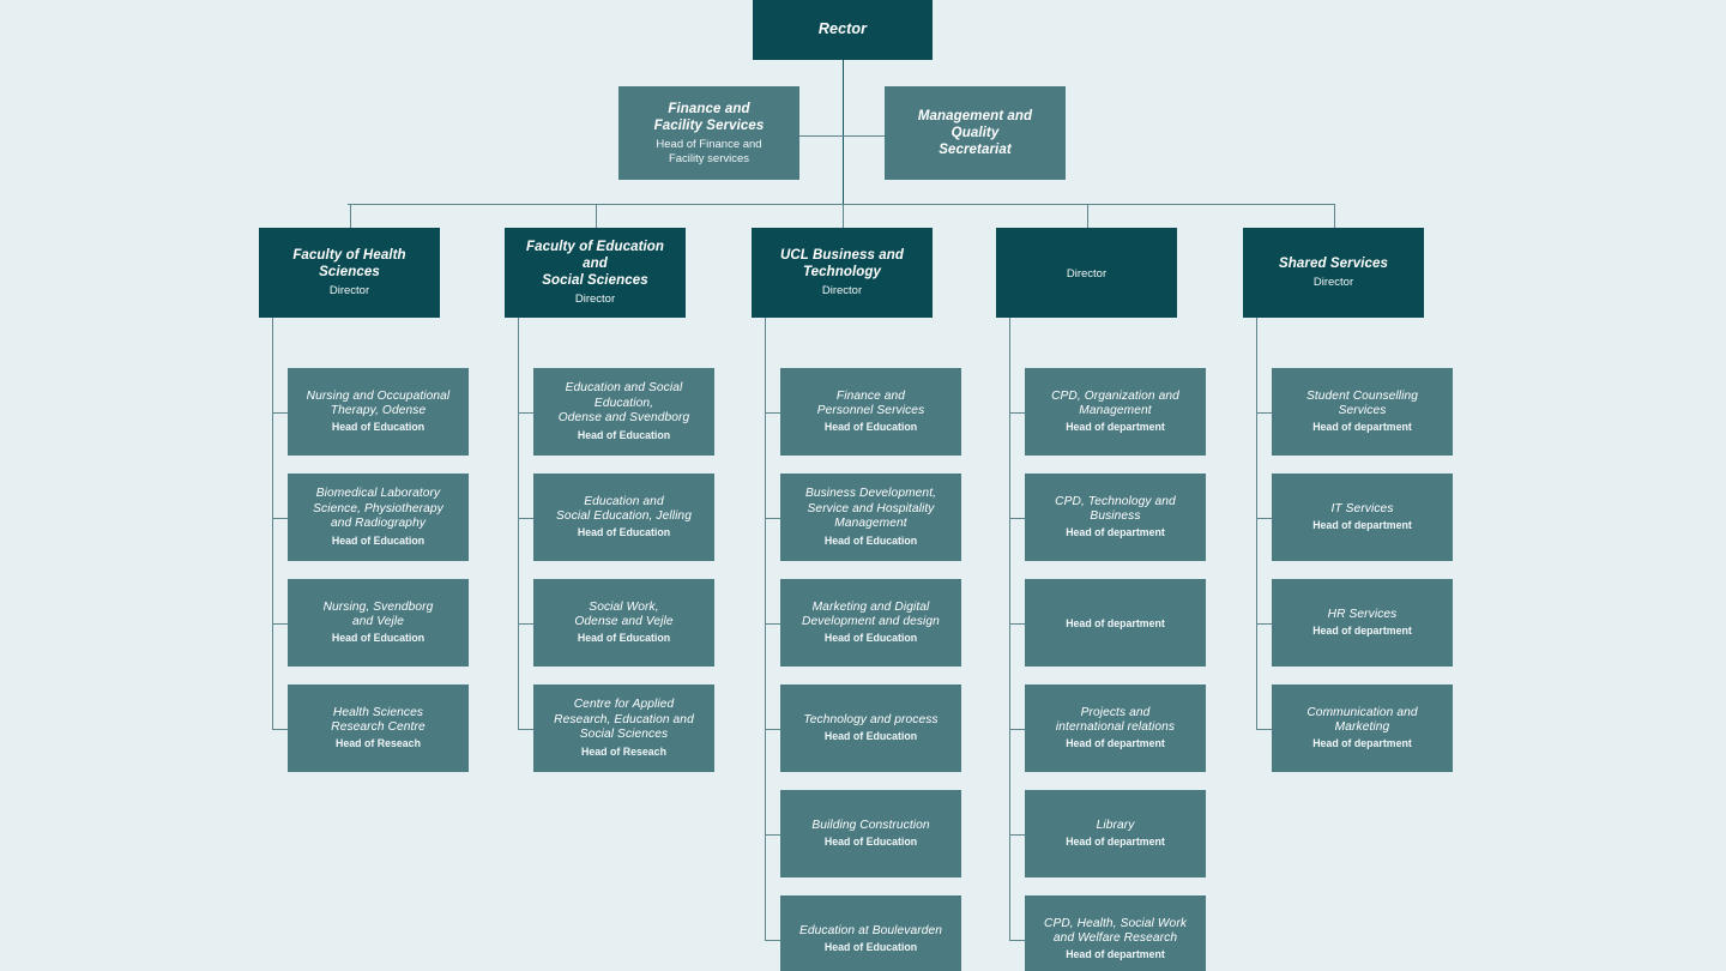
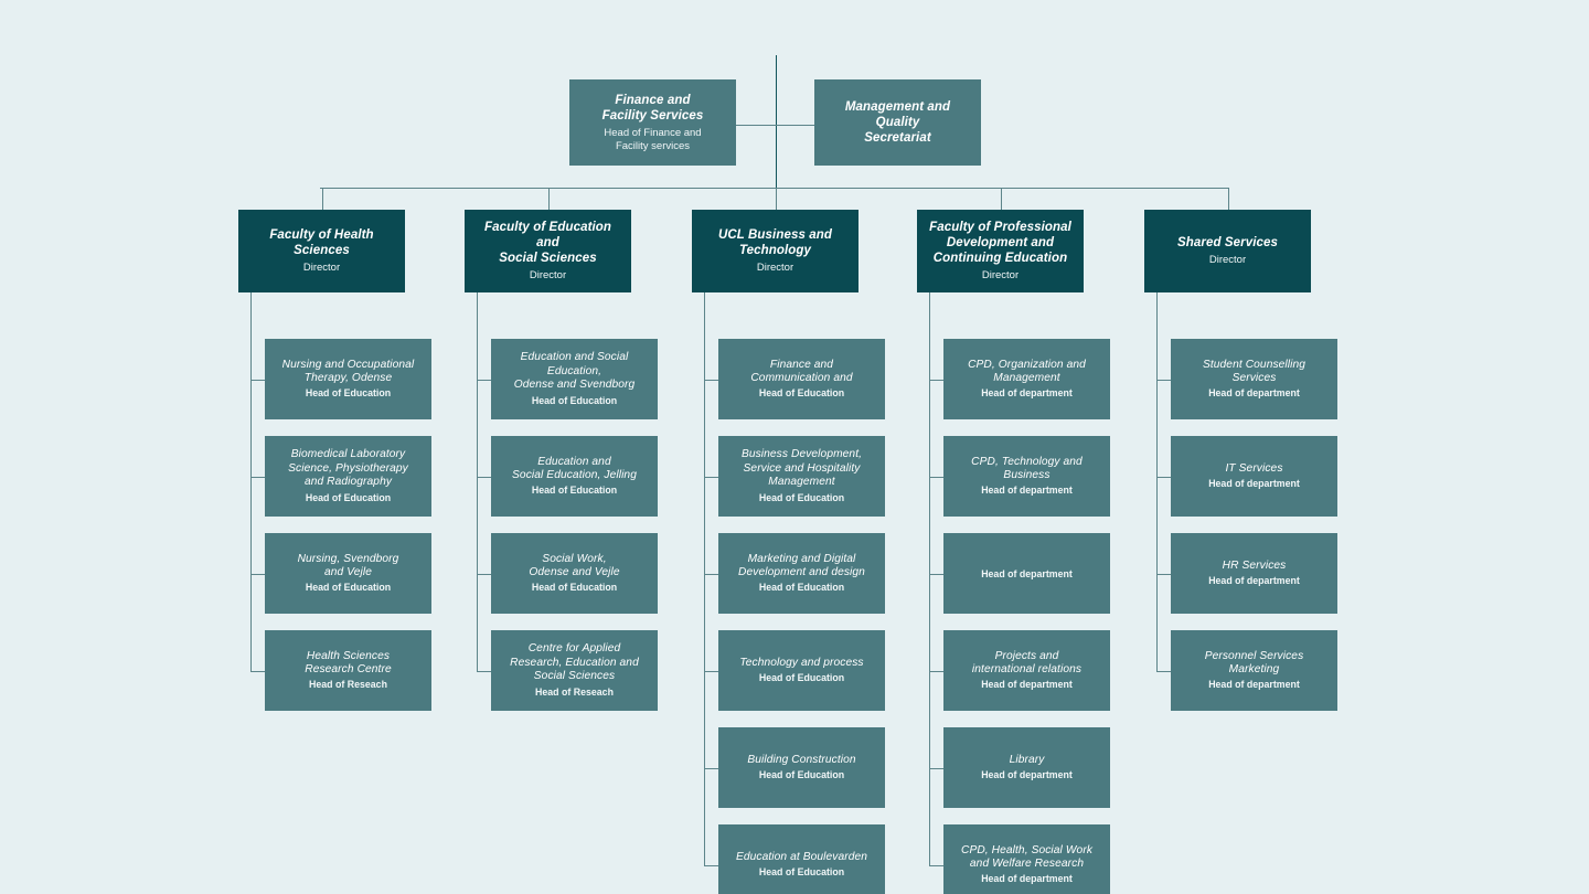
- Rector
  Finance and
  Facility Services
  Head of Finance and
  Facility services
  Management and Quality
  Secretariat
  Faculty of Health Sciences
  Director
  Nursing and Occupational
  Therapy, Odense
  Head of Education
  Biomedical Laboratory
  Science, Physiotherapy
  and Radiography
  Head of Education
  Nursing, Svendborg
  and Vejle
  Head of Education
  Health Sciences
  Research Centre
  Head of Reseach
  Faculty of Education and
  Social Sciences
  Director
  Education and Social Education,
  Odense and Svendborg
  Head of Education
  Education and
  Social Education, Jelling
  Head of Education
  Social Work,
  Odense and Vejle
  Head of Education
  Centre for Applied
  Research, Education and
  Social Sciences
  Head of Reseach
  UCL Business and
  Technology
  Director
  Finance and
- Personnel Services
+ Communication and
  Head of Education
  Business Development,
  Service and Hospitality
  Management
  Head of Education
  Marketing and Digital
  Development and design
  Head of Education
  Technology and process
  Head of Education
  Building Construction
  Head of Education
  Education at Boulevarden
  Head of Education
+ Faculty of Professional
+ Development and
+ Continuing Education
  Director
  CPD, Organization and
  Management
  Head of department
  CPD, Technology and
  Business
  Head of department
  Head of department
  Projects and
  international relations
  Head of department
  Library
  Head of department
  CPD, Health, Social Work
  and Welfare Research
  Head of department
  Shared Services
  Director
  Student Counselling
  Services
  Head of department
  IT Services
  Head of department
  HR Services
  Head of department
- Communication and
+ Personnel Services
  Marketing
  Head of department
